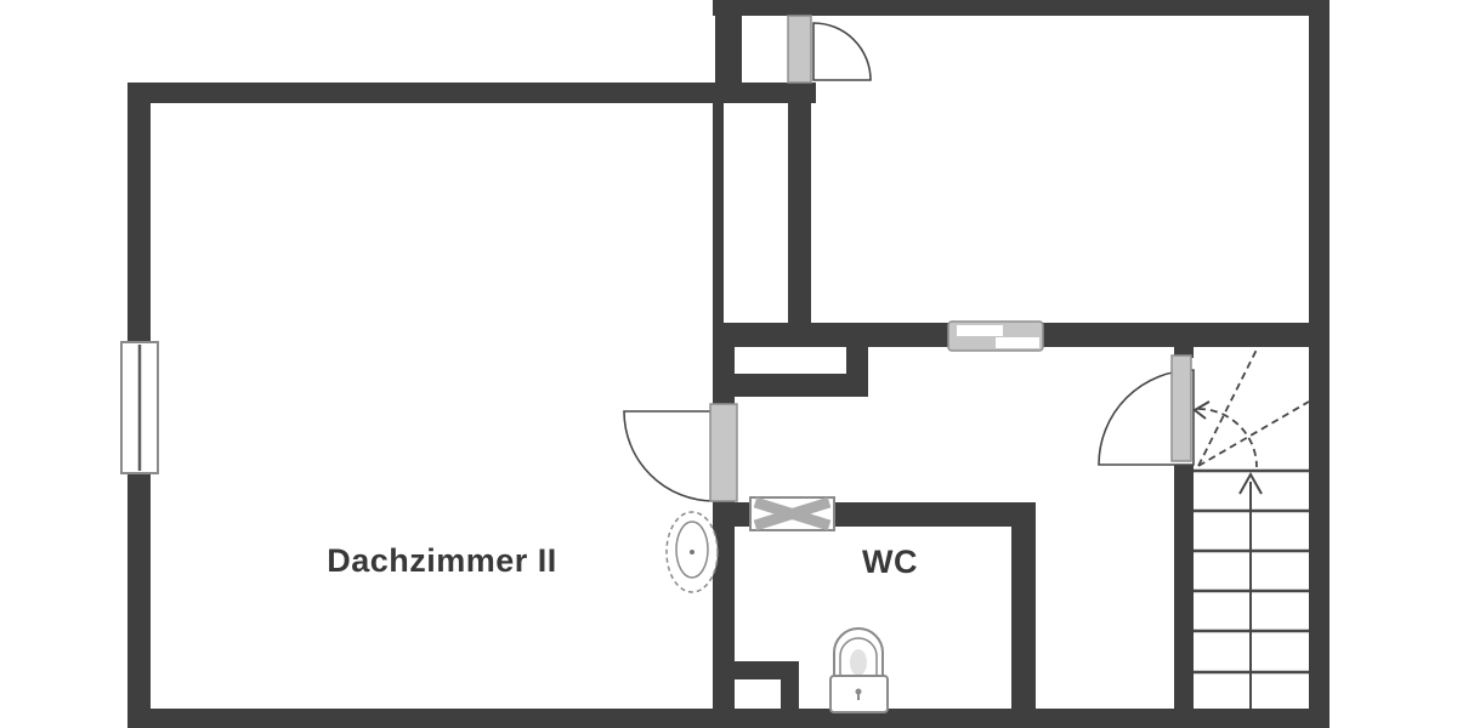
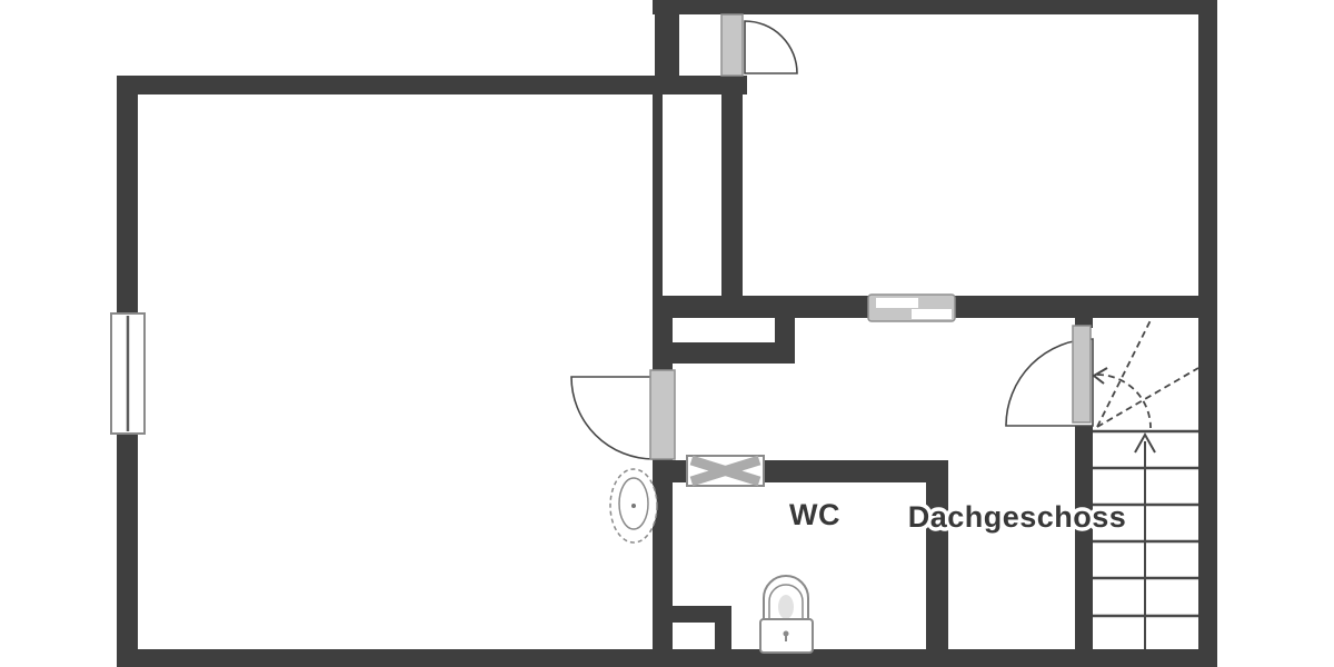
- Dachzimmer II
  WC
+ Dachgeschoss
